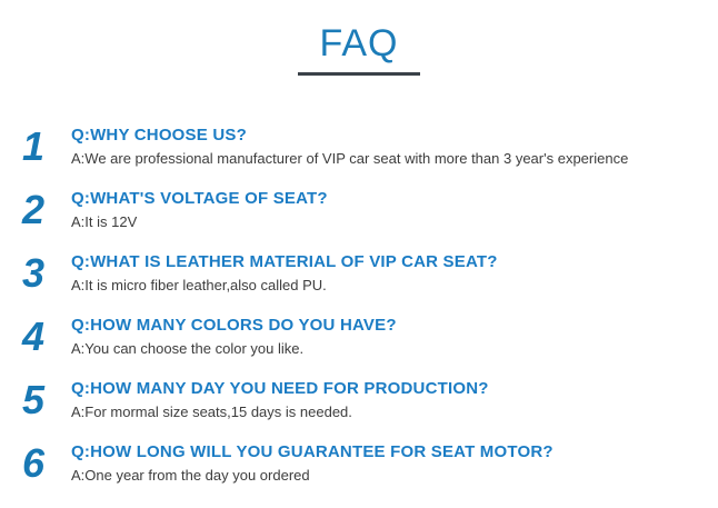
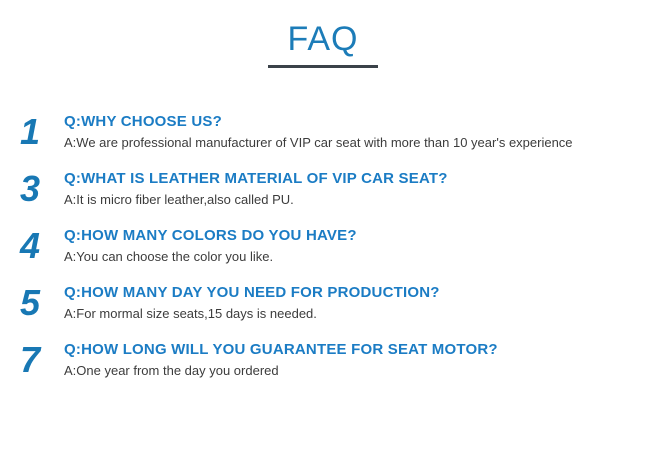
  FAQ
  1
  Q:WHY CHOOSE US?
- A:We are professional manufacturer of VIP car seat with more than 3 year's experience
+ A:We are professional manufacturer of VIP car seat with more than 10 year's experience
- 2
- Q:WHAT'S VOLTAGE OF SEAT?
- A:It is 12V
  3
  Q:WHAT IS LEATHER MATERIAL OF VIP CAR SEAT?
  A:It is micro fiber leather,also called PU.
  4
  Q:HOW MANY COLORS DO YOU HAVE?
  A:You can choose the color you like.
  5
  Q:HOW MANY DAY YOU NEED FOR PRODUCTION?
  A:For mormal size seats,15 days is needed.
- 6
+ 7
  Q:HOW LONG WILL YOU GUARANTEE FOR SEAT MOTOR?
  A:One year from the day you ordered
